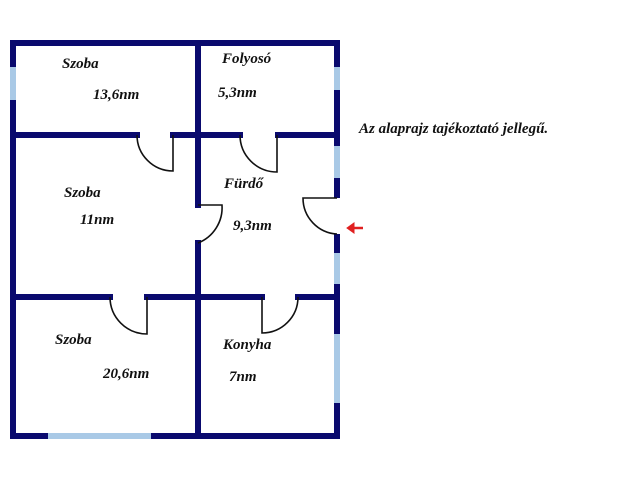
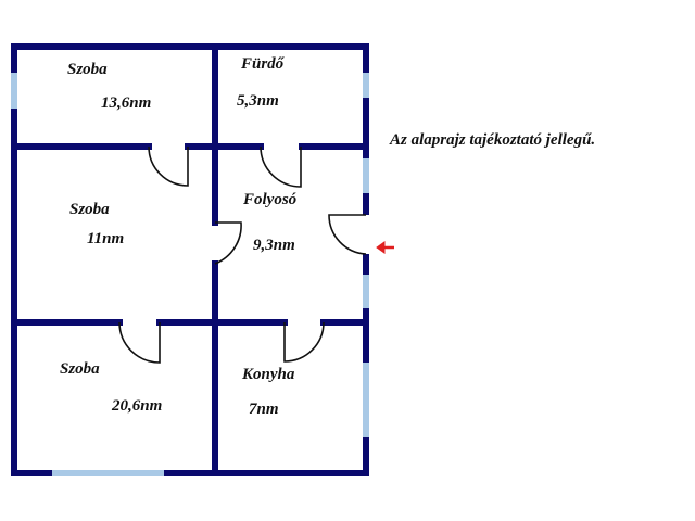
  Szoba
  13,6nm
- Folyosó
+ Fürdő
  5,3nm
  Szoba
  11nm
- Fürdő
+ Folyosó
  9,3nm
  Szoba
  20,6nm
  Konyha
  7nm
  Az alaprajz tajékoztató jellegű.
